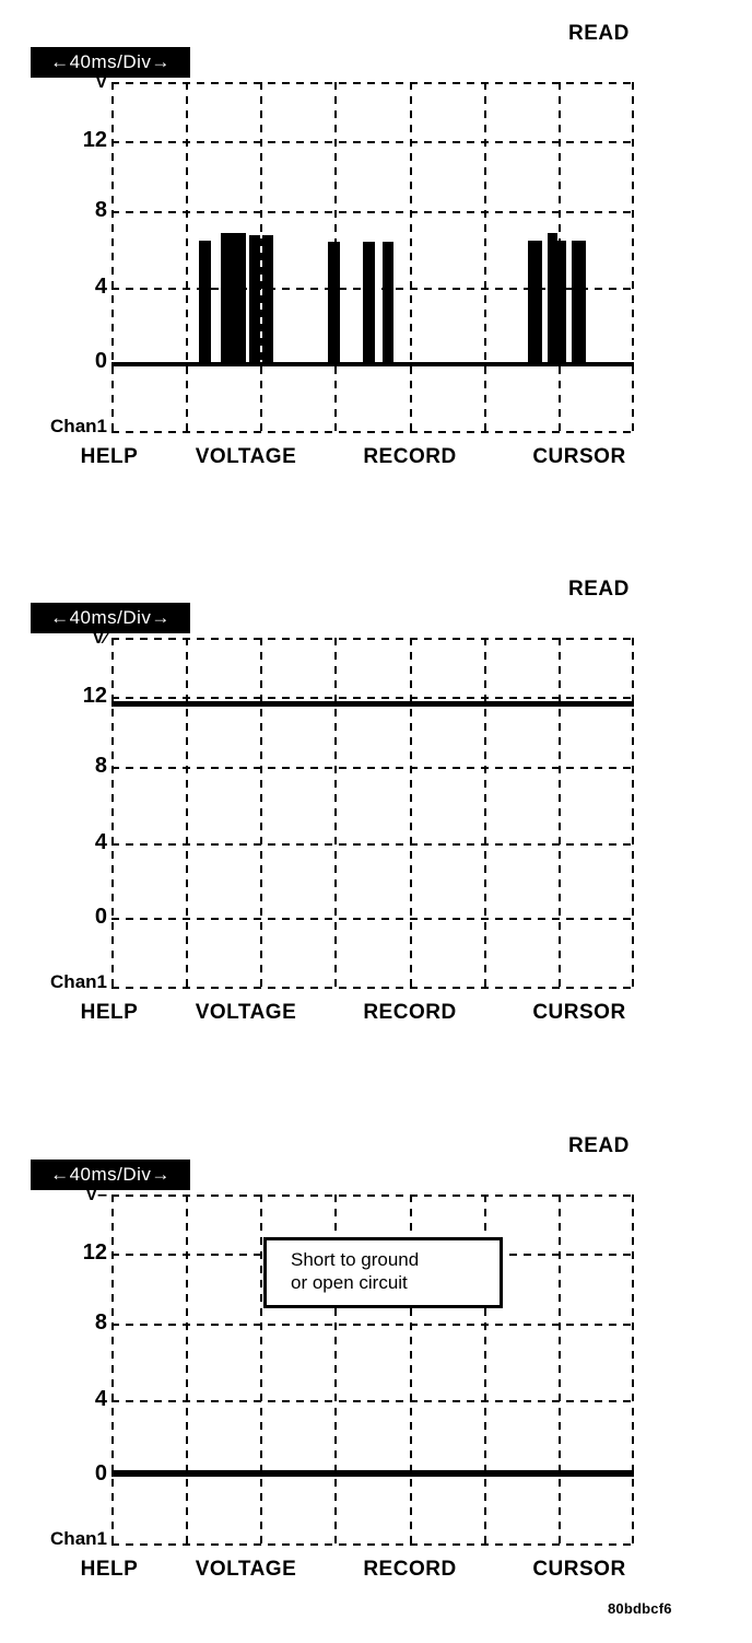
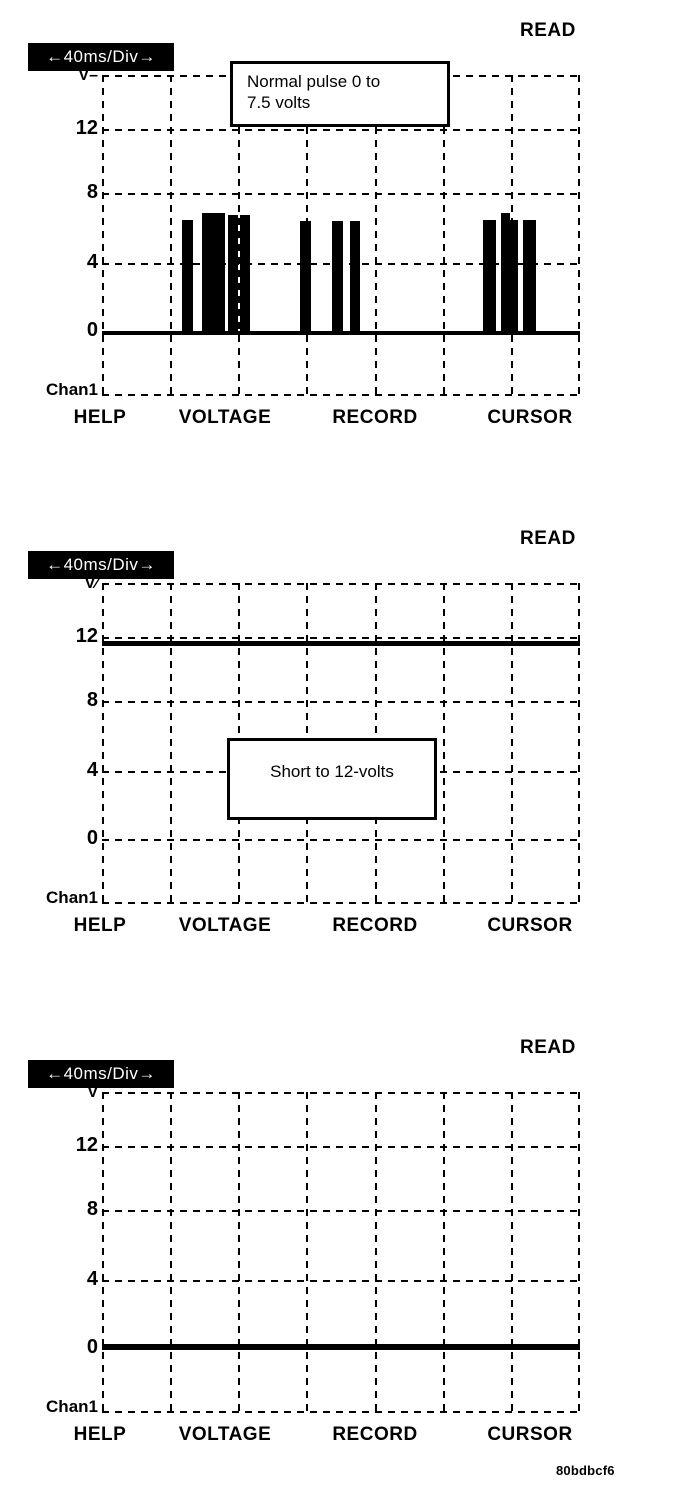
  READ
  ←40ms/Div→
- V
+ V–
  12
  8
  4
  0
  Chan1
+ Normal pulse 0 to
+ 7.5 volts
  HELP
  VOLTAGE
  RECORD
  CURSOR
  READ
  ←40ms/Div→
  V∕
  12
  8
  4
  0
  Chan1
+ Short to 12-volts
  HELP
  VOLTAGE
  RECORD
  CURSOR
  READ
  ←40ms/Div→
- V–
+ V
  12
  8
  4
  0
  Chan1
- Short to ground
- or open circuit
  HELP
  VOLTAGE
  RECORD
  CURSOR
  80bdbcf6
